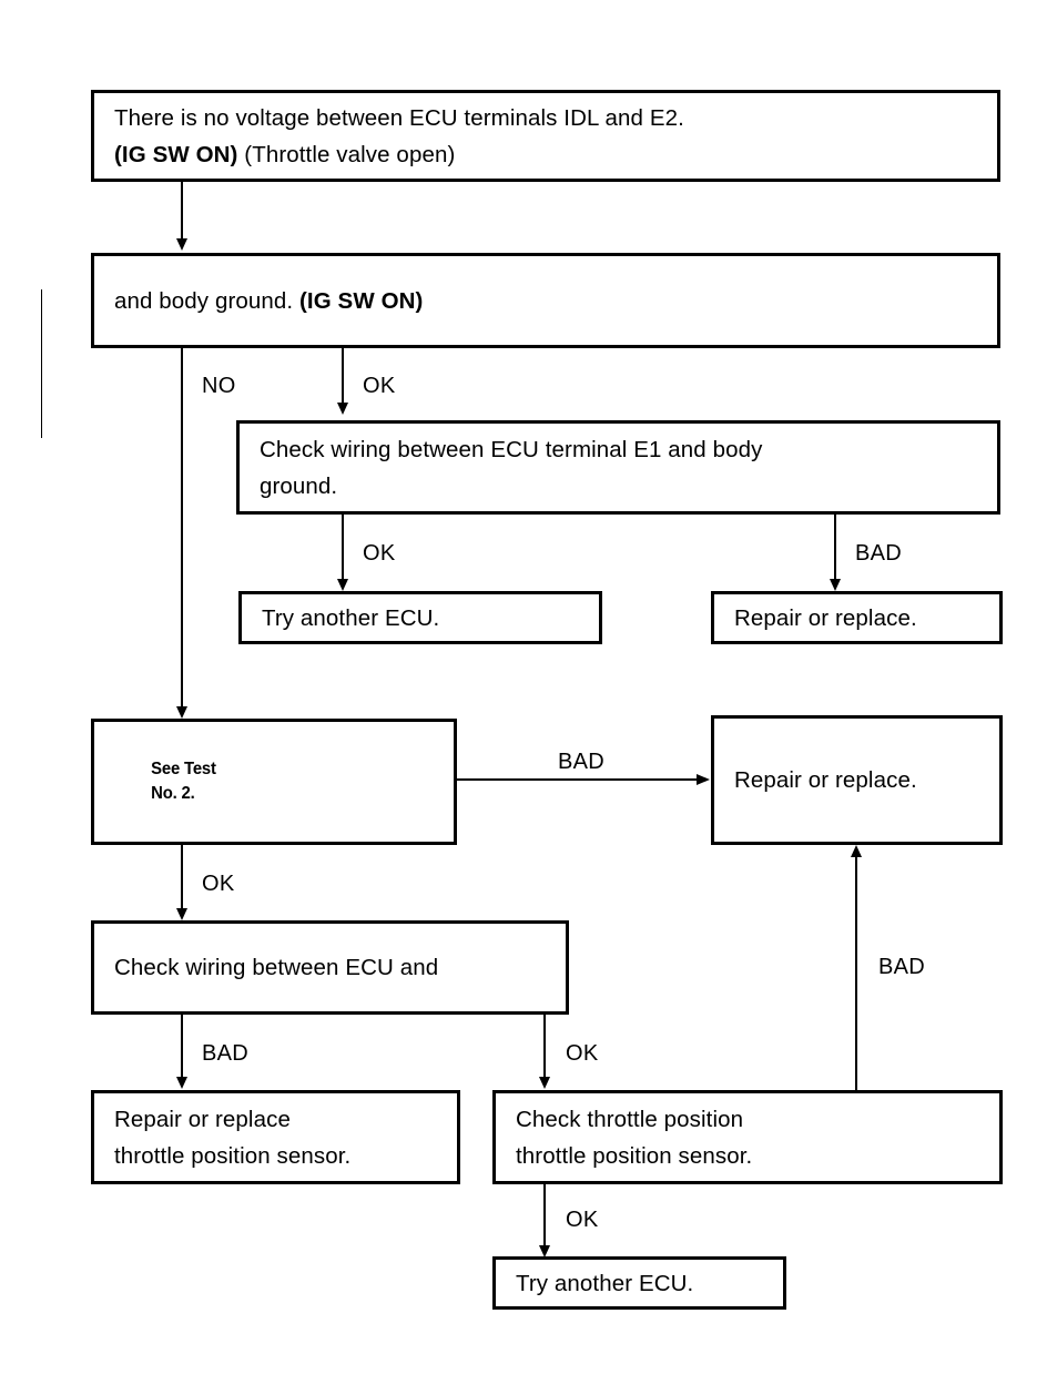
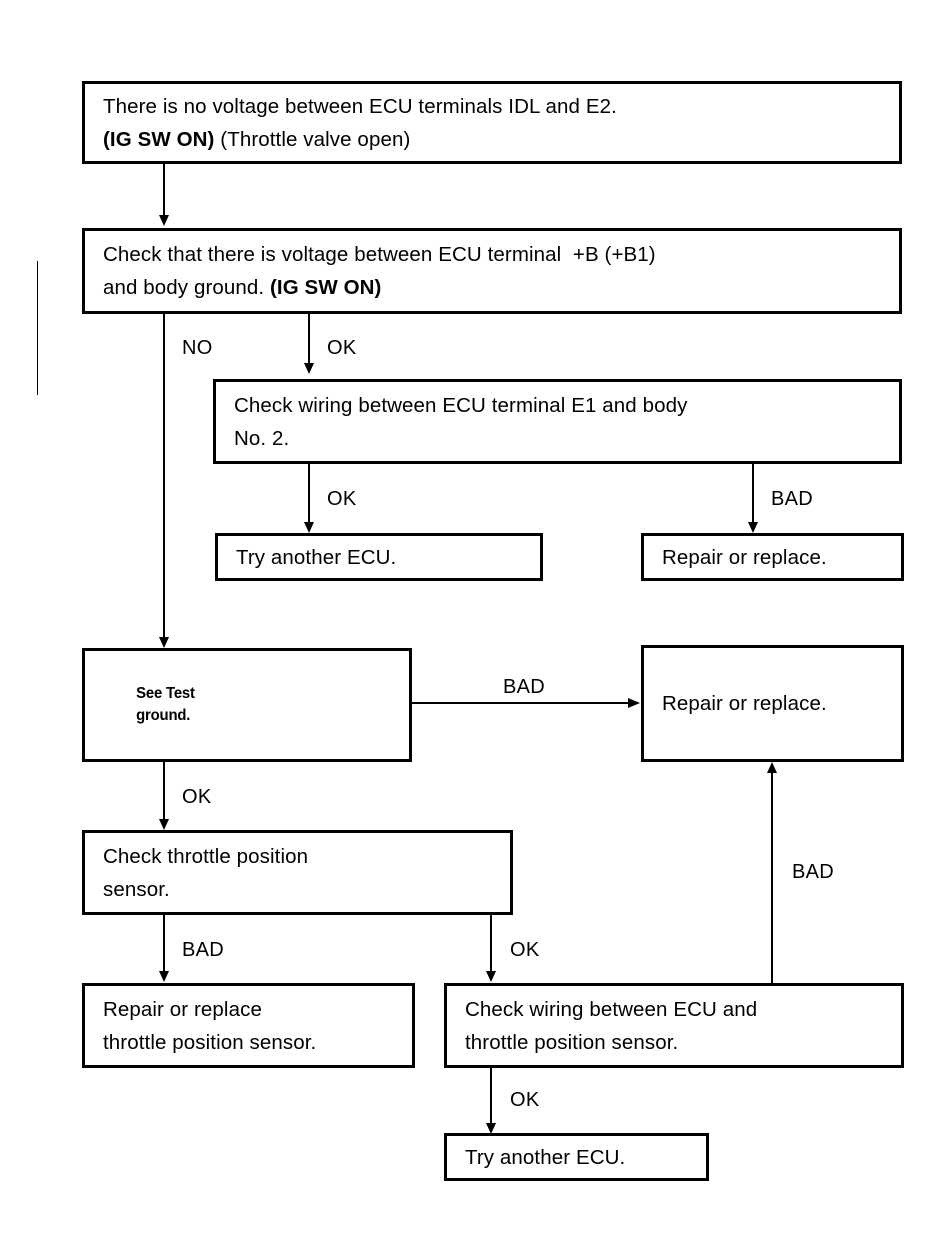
  There is no voltage between ECU terminals IDL and E2.
  (IG SW ON) (Throttle valve open)
+ Check that there is voltage between ECU terminal +B (+B1)
  and body ground. (IG SW ON)
  NO
  OK
  Check wiring between ECU terminal E1 and body
- ground.
+ No. 2.
  OK
  BAD
  Try another ECU.
  Repair or replace.
  See Test
- No. 2.
+ ground.
  BAD
  Repair or replace.
  OK
- Check wiring between ECU and
+ Check throttle position
+ sensor.
  BAD
  OK
  Repair or replace
  throttle position sensor.
- Check throttle position
+ Check wiring between ECU and
  throttle position sensor.
  BAD
  OK
  Try another ECU.
